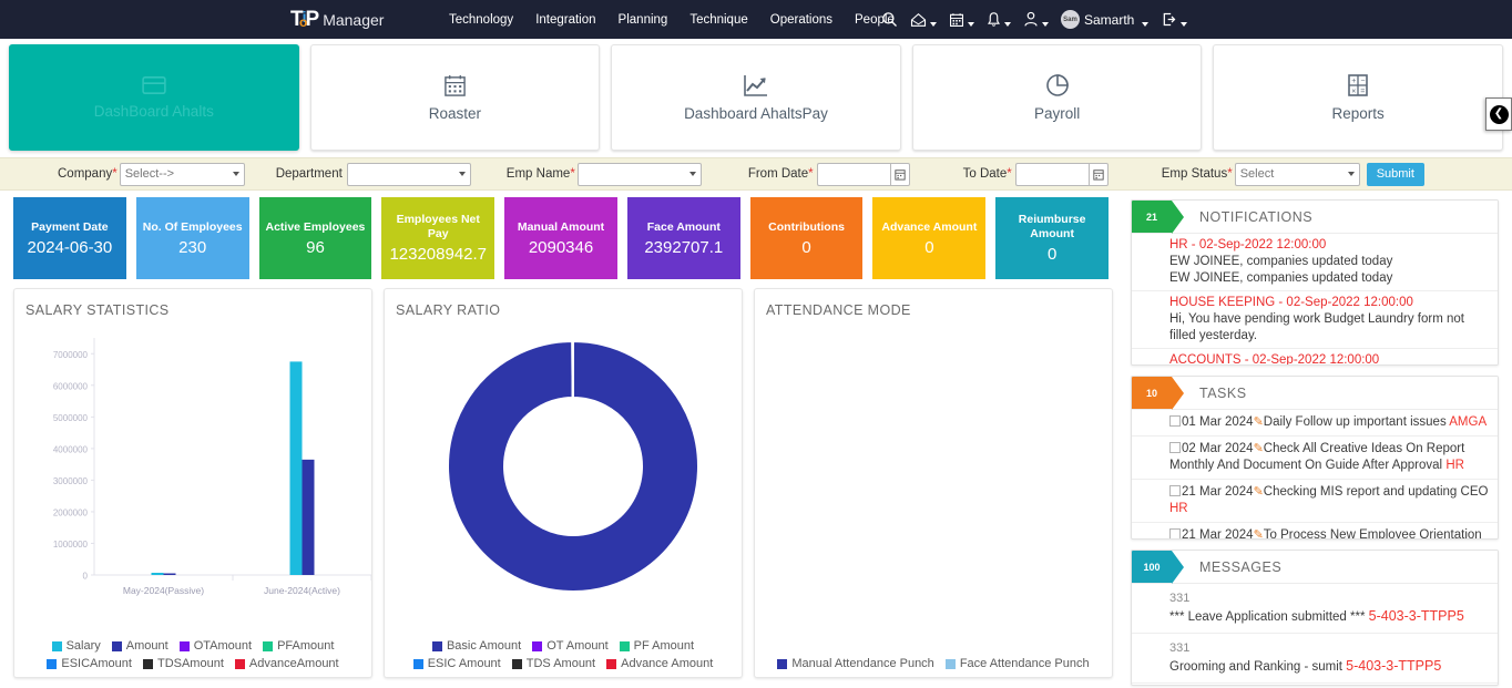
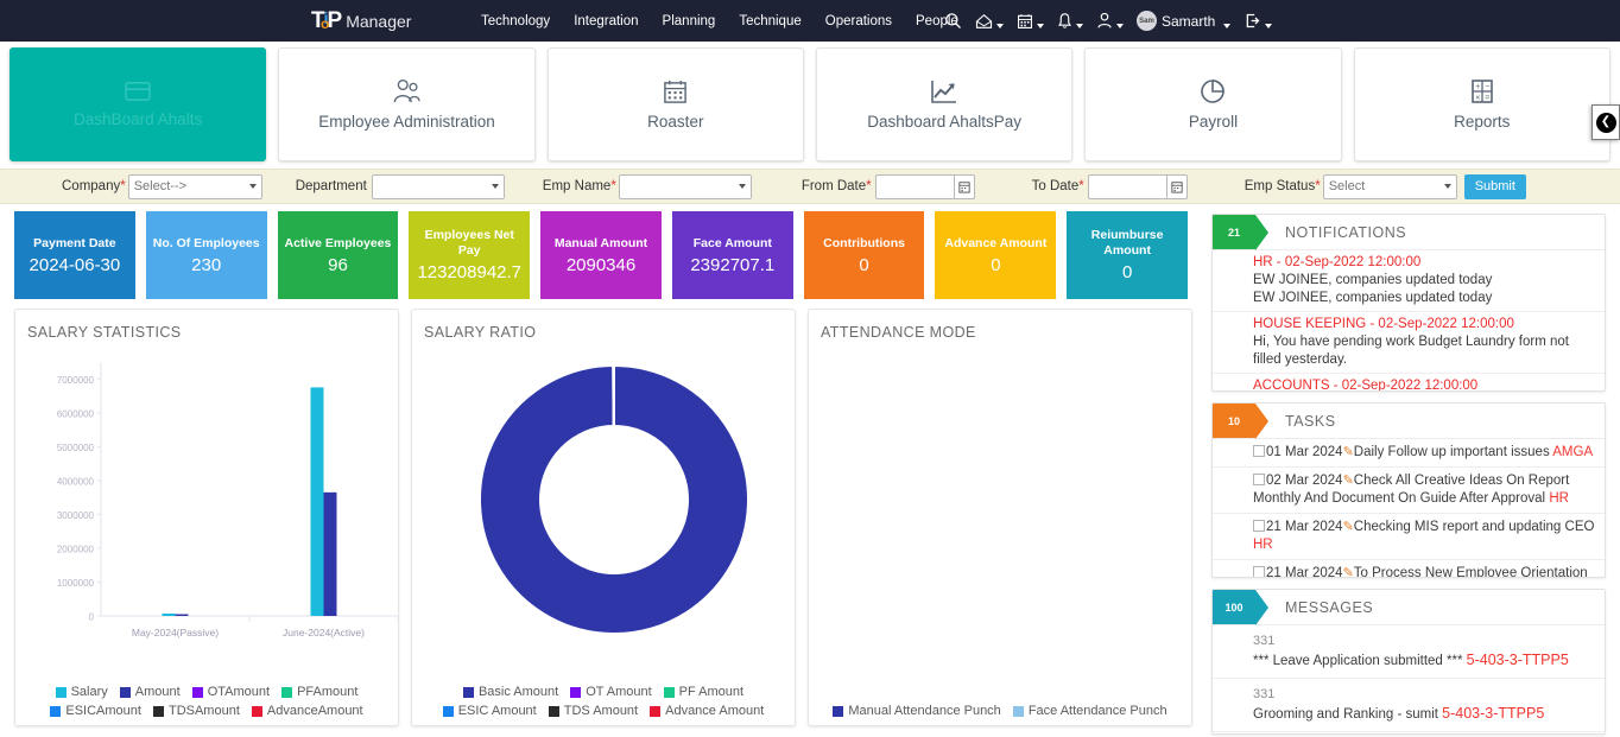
  Ti
  o
  P
  Manager
  Technology
  Integration
  Planning
  Technique
  Operations
  People
  Samarth
  DashBoard Ahalts
+ Employee Administration
  Roaster
  Dashboard AhaltsPay
  Payroll
  Reports
  ❮
  Company*
  Select-->
  Department
  Emp Name*
  From Date*
  To Date*
  Emp Status*
  Select
  Submit
  Payment Date
  2024-06-30
  No. Of Employees
  230
  Active Employees
  96
  Employees Net Pay
  123208942.7
  Manual Amount
  2090346
  Face Amount
  2392707.1
  Contributions
  0
  Advance Amount
  0
  Reiumburse Amount
  0
  SALARY STATISTICS
  0
  1000000
  2000000
  3000000
  4000000
  5000000
  6000000
  7000000
  May-2024(Passive)
  June-2024(Active)
  Salary
  Amount
  OTAmount
  PFAmount
  ESICAmount
  TDSAmount
  AdvanceAmount
  SALARY RATIO
  99.9%
  Basic Amount
  OT Amount
  PF Amount
  ESIC Amount
  TDS Amount
  Advance Amount
  ATTENDANCE MODE
  Manual Attendance Punch
  Face Attendance Punch
  21
  NOTIFICATIONS
  HR - 02-Sep-2022 12:00:00
  EW JOINEE, companies updated today
  EW JOINEE, companies updated today
  HOUSE KEEPING - 02-Sep-2022 12:00:00
  Hi, You have pending work Budget Laundry form not filled yesterday.
  ACCOUNTS - 02-Sep-2022 12:00:00
  10
  TASKS
  01 Mar 2024✎Daily Follow up important issues AMGA
  02 Mar 2024✎Check All Creative Ideas On Report Monthly And Document On Guide After Approval HR
  21 Mar 2024✎Checking MIS report and updating CEO HR
  21 Mar 2024✎To Process New Employee Orientation
  100
  MESSAGES
  331
  *** Leave Application submitted *** 5-403-3-TTPP5
  331
  Grooming and Ranking - sumit 5-403-3-TTPP5
